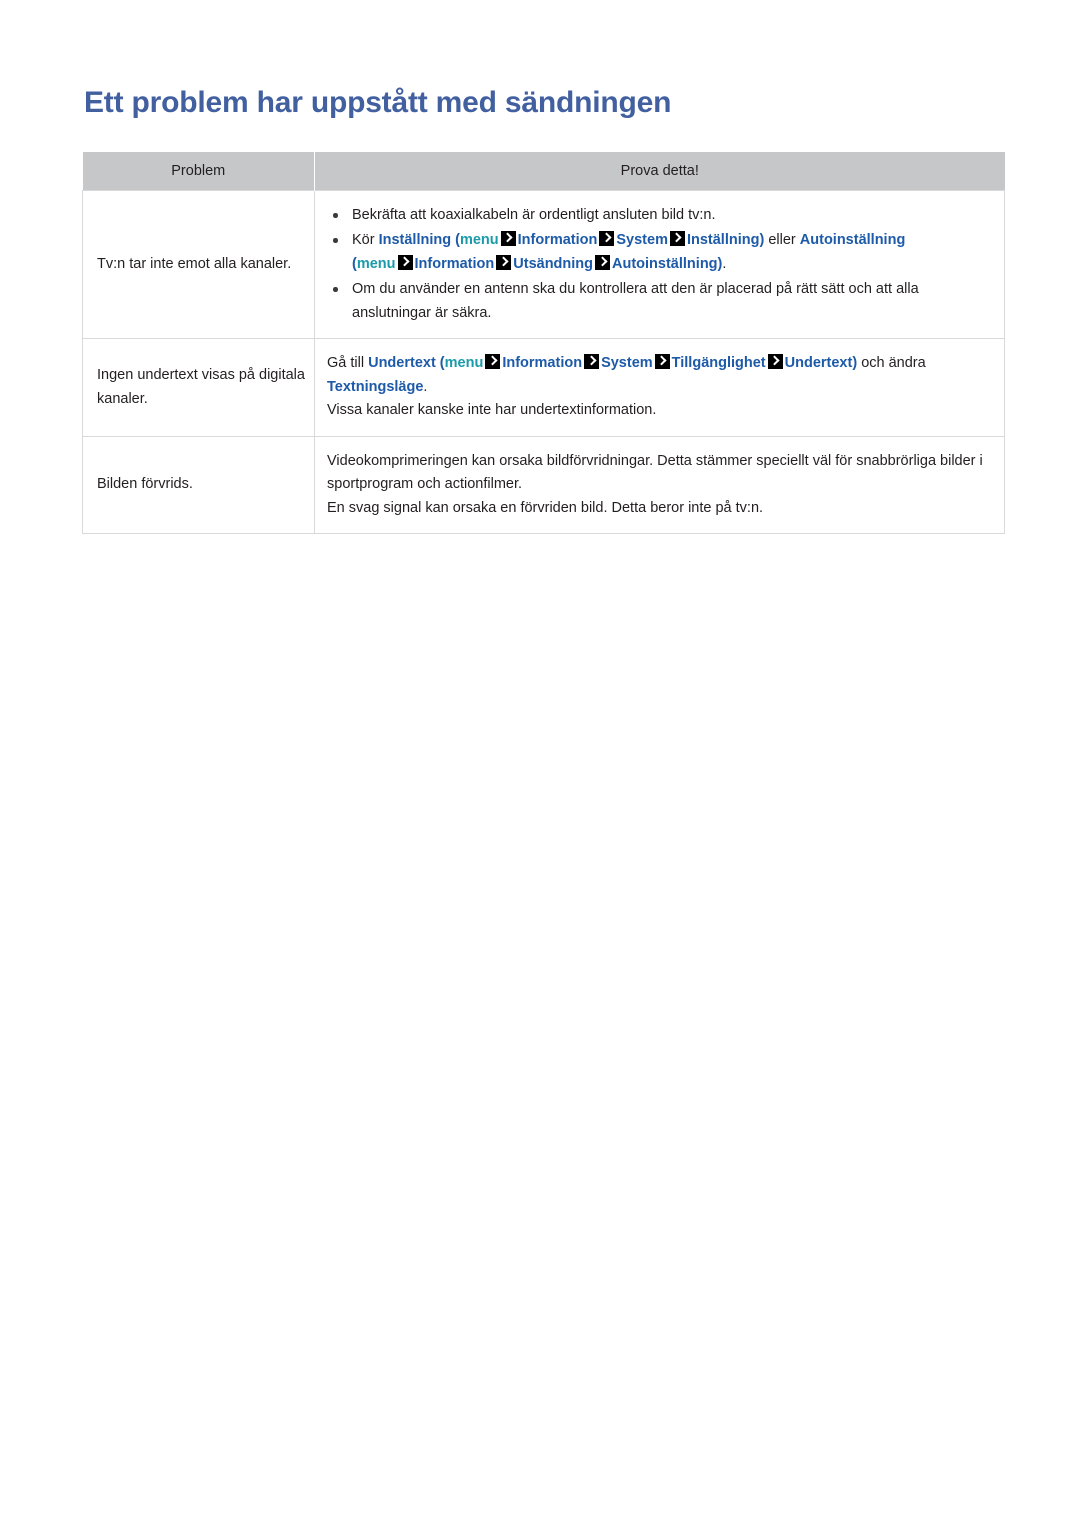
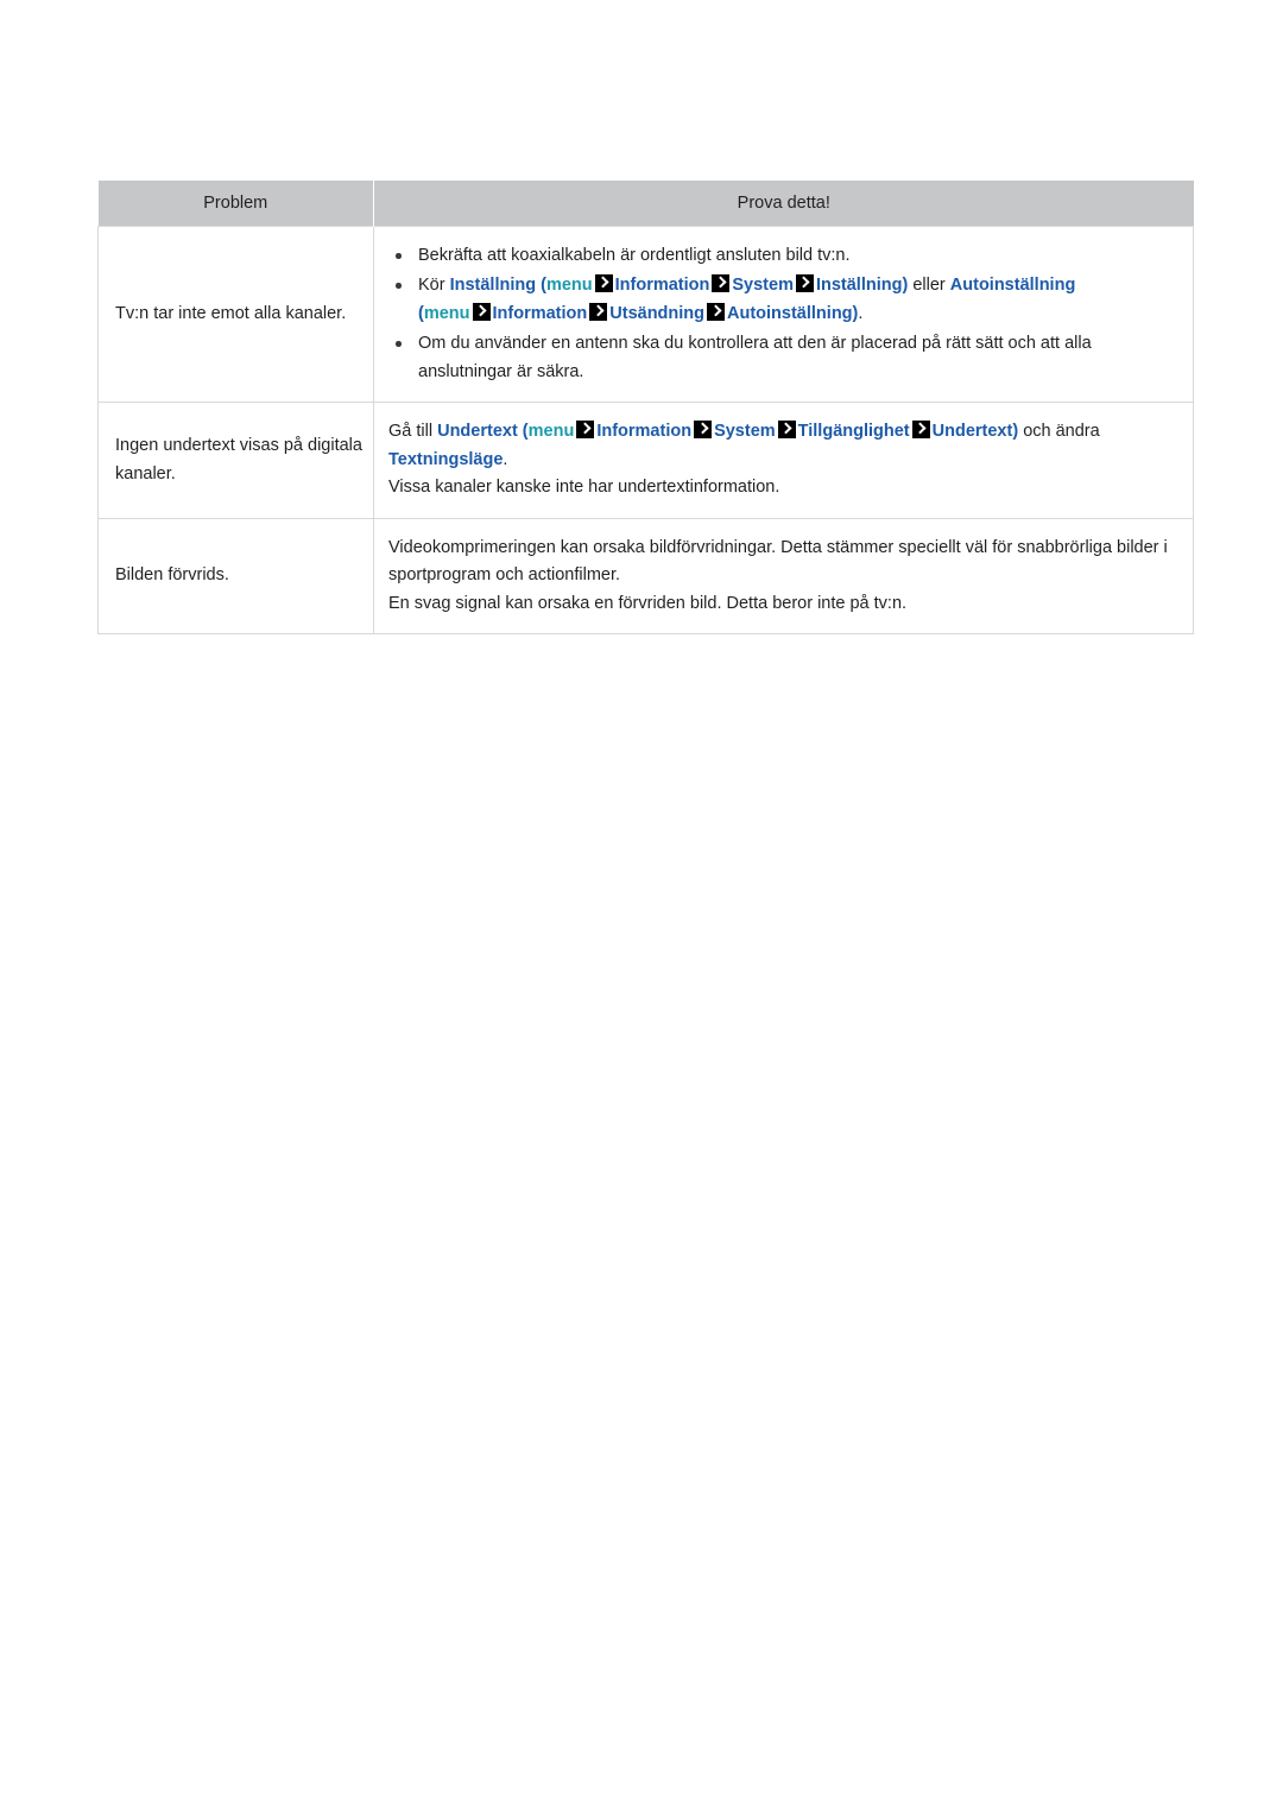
- Ett problem har uppstått med sändningen
  Problem	Prova detta!
  Tv:n tar inte emot alla kanaler.	Bekräfta att koaxialkabeln är ordentligt ansluten bild tv:n.Kör Inställning (menu Information System Inställning) eller Autoinställning(menu Information Utsändning Autoinställning).Om du använder en antenn ska du kontrollera att den är placerad på rätt sätt och att alla anslutningar är säkra.
  Ingen undertext visas på digitala kanaler.	Gå till Undertext (menu Information System Tillgänglighet Undertext) och ändra Textningsläge.Vissa kanaler kanske inte har undertextinformation.
  Bilden förvrids.	Videokomprimeringen kan orsaka bildförvridningar. Detta stämmer speciellt väl för snabbrörliga bilder i sportprogram och actionfilmer.En svag signal kan orsaka en förvriden bild. Detta beror inte på tv:n.
